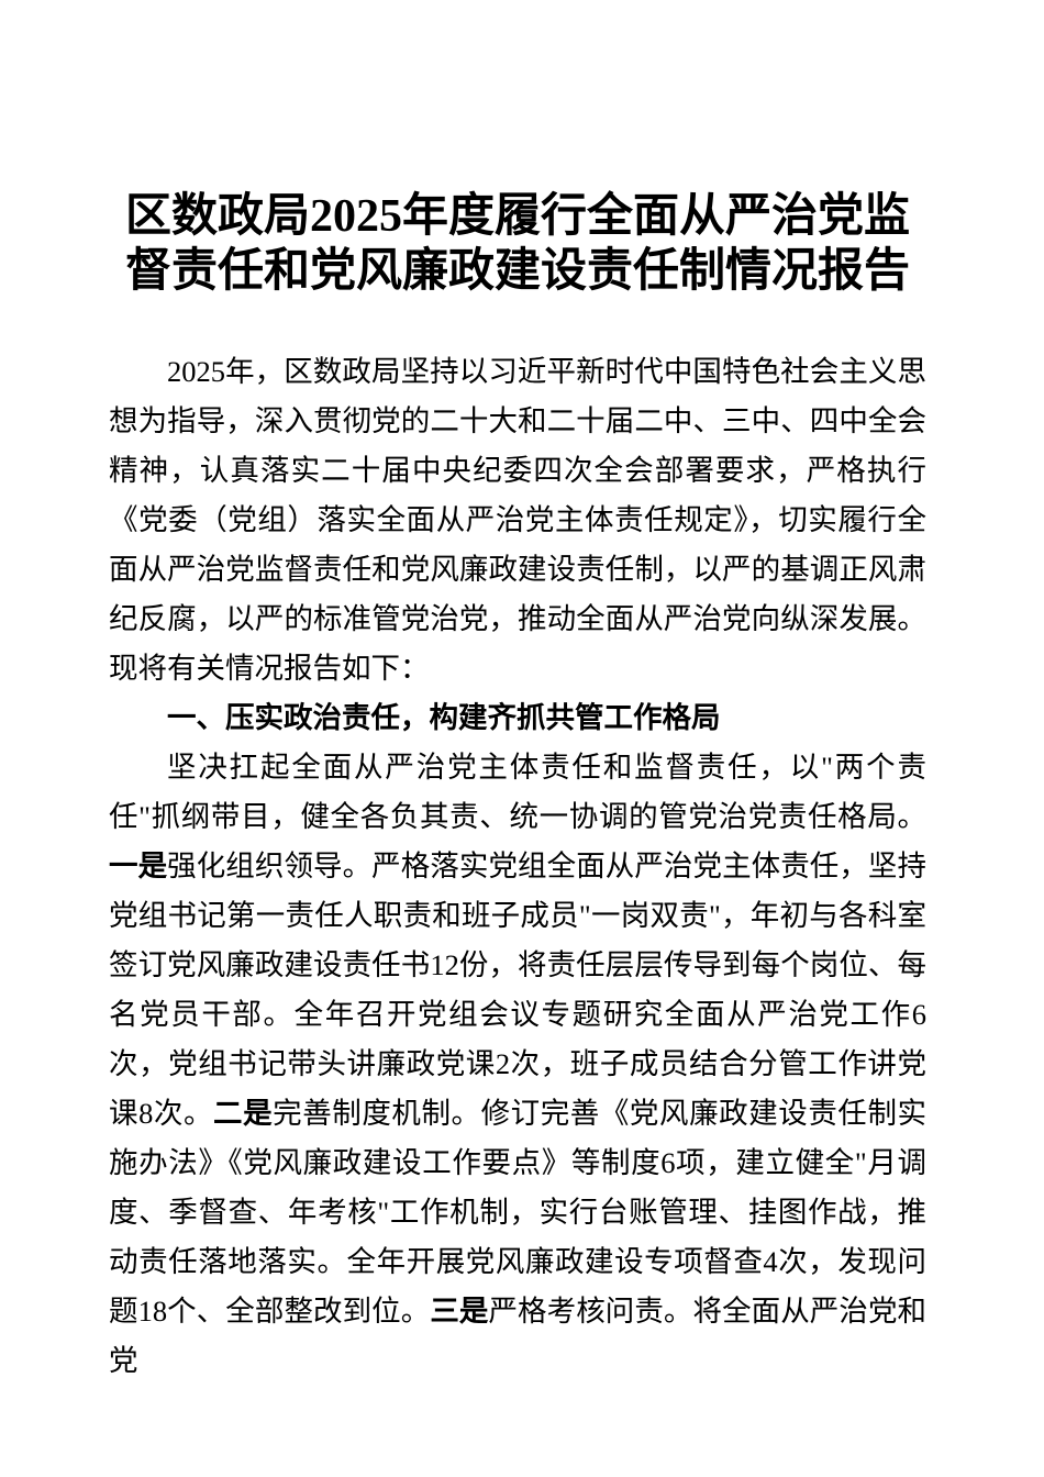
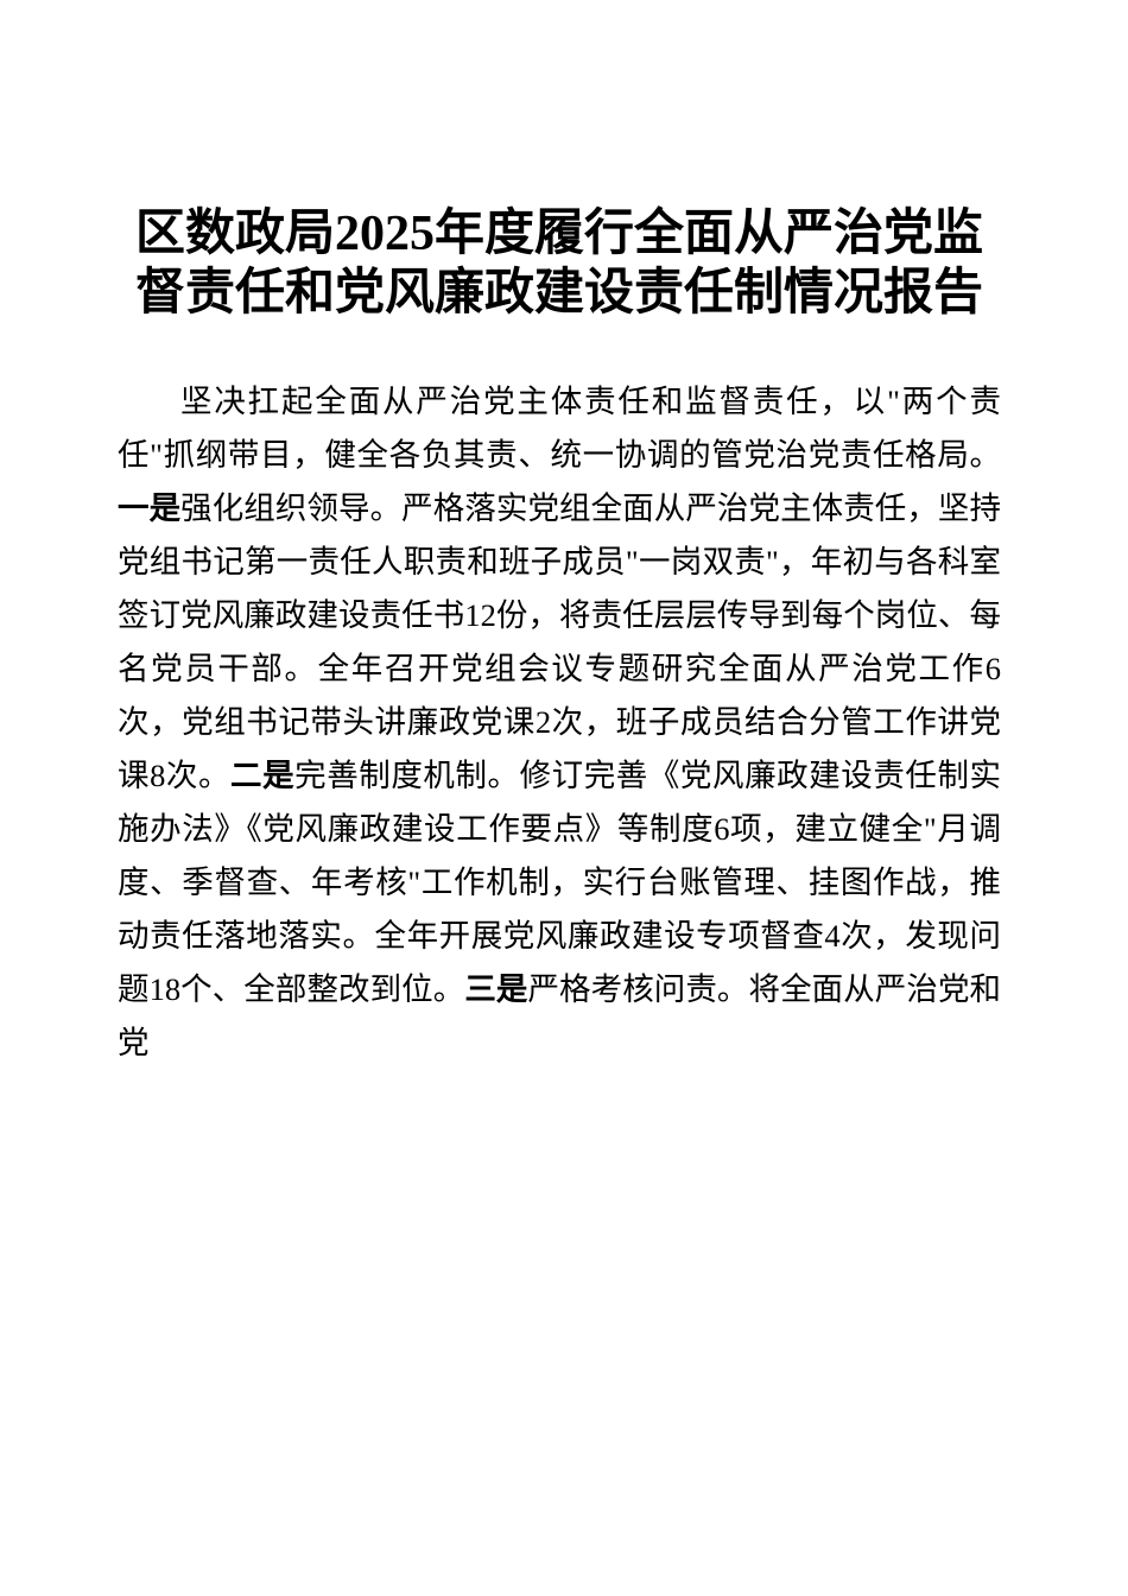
  区数政局2025年度履行全面从严治党监督责任和党风廉政建设责任制情况报告
- 2025年，区数政局坚持以习近平新时代中国特色社会主义思想为指导，深入贯彻党的二十大和二十届二中、三中、四中全会精神，认真落实二十届中央纪委四次全会部署要求，严格执行《党委（党组）落实全面从严治党主体责任规定》，切实履行全面从严治党监督责任和党风廉政建设责任制，以严的基调正风肃纪反腐，以严的标准管党治党，推动全面从严治党向纵深发展。现将有关情况报告如下：
- 一、压实政治责任，构建齐抓共管工作格局
  坚决扛起全面从严治党主体责任和监督责任，以"两个责任"抓纲带目，健全各负其责、统一协调的管党治党责任格局。一是强化组织领导。严格落实党组全面从严治党主体责任，坚持党组书记第一责任人职责和班子成员"一岗双责"，年初与各科室签订党风廉政建设责任书12份，将责任层层传导到每个岗位、每名党员干部。全年召开党组会议专题研究全面从严治党工作6次，党组书记带头讲廉政党课2次，班子成员结合分管工作讲党课8次。二是完善制度机制。修订完善《党风廉政建设责任制实施办法》《党风廉政建设工作要点》等制度6项，建立健全"月调度、季督查、年考核"工作机制，实行台账管理、挂图作战，推动责任落地落实。全年开展党风廉政建设专项督查4次，发现问题18个、全部整改到位。三是严格考核问责。将全面从严治党和党
